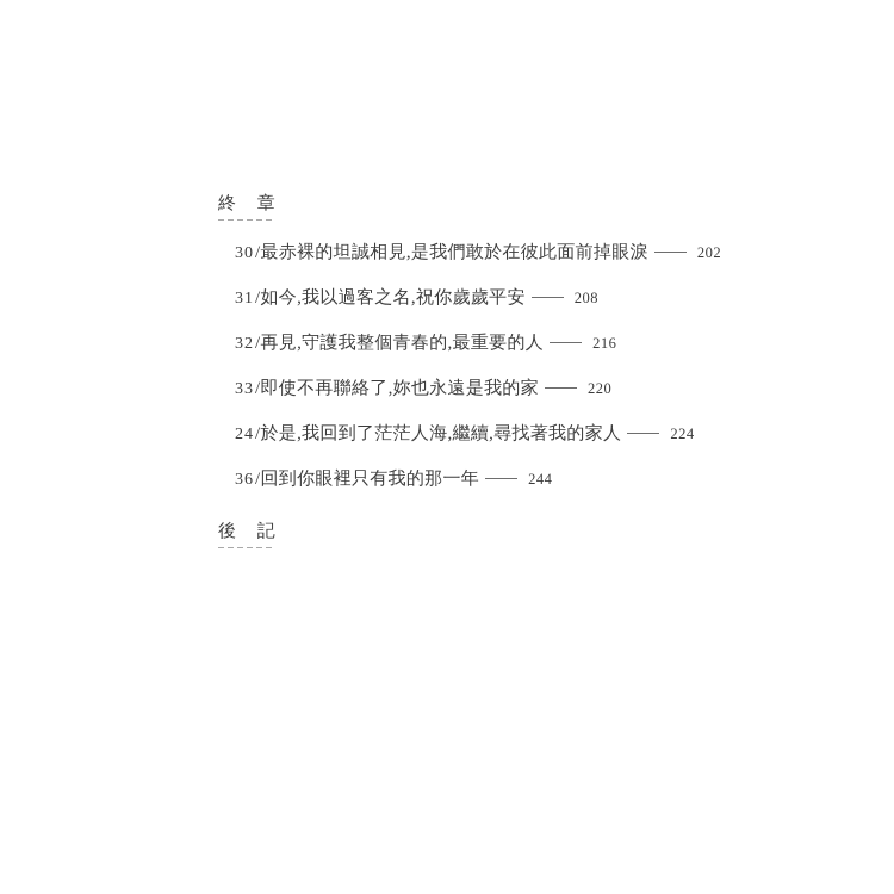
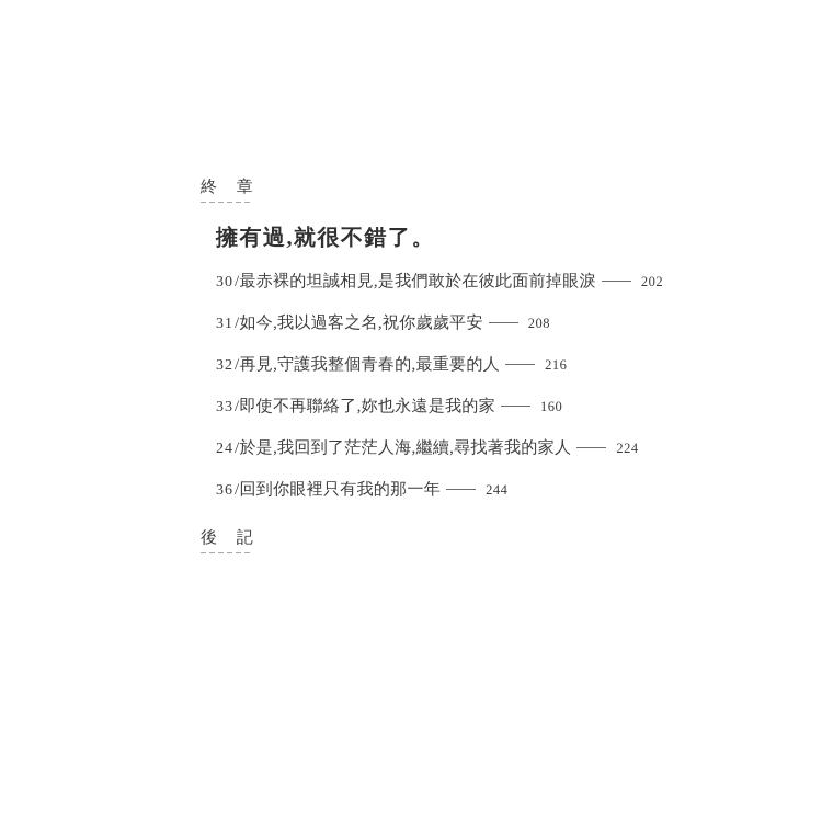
  終 章
+ 擁有過,就很不錯了。
  30/最赤裸的坦誠相見,是我們敢於在彼此面前掉眼淚 202
  31/如今,我以過客之名,祝你歲歲平安 208
  32/再見,守護我整個青春的,最重要的人 216
- 33/即使不再聯絡了,妳也永遠是我的家 220
+ 33/即使不再聯絡了,妳也永遠是我的家 160
  24/於是,我回到了茫茫人海,繼續,尋找著我的家人 224
  36/回到你眼裡只有我的那一年 244
  後 記
